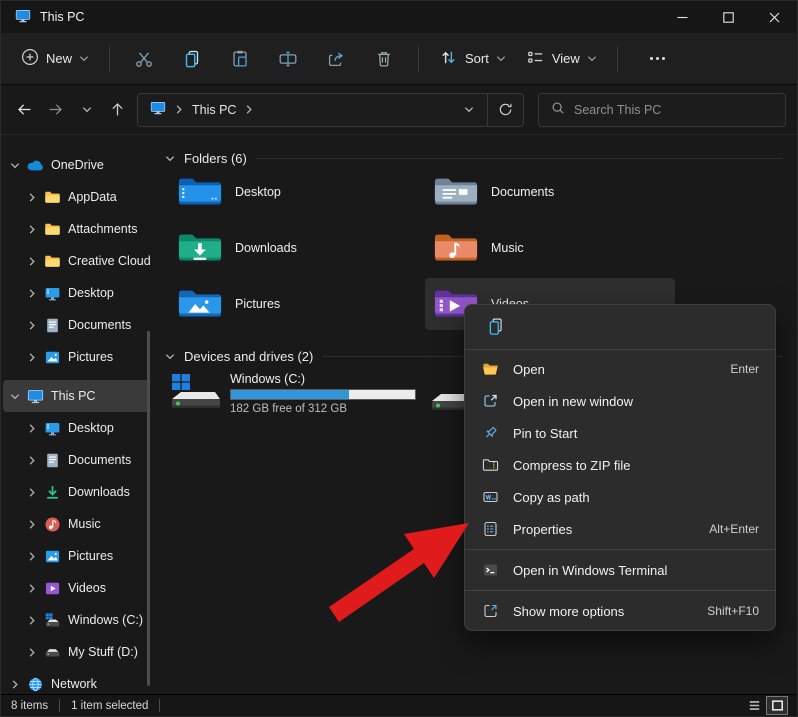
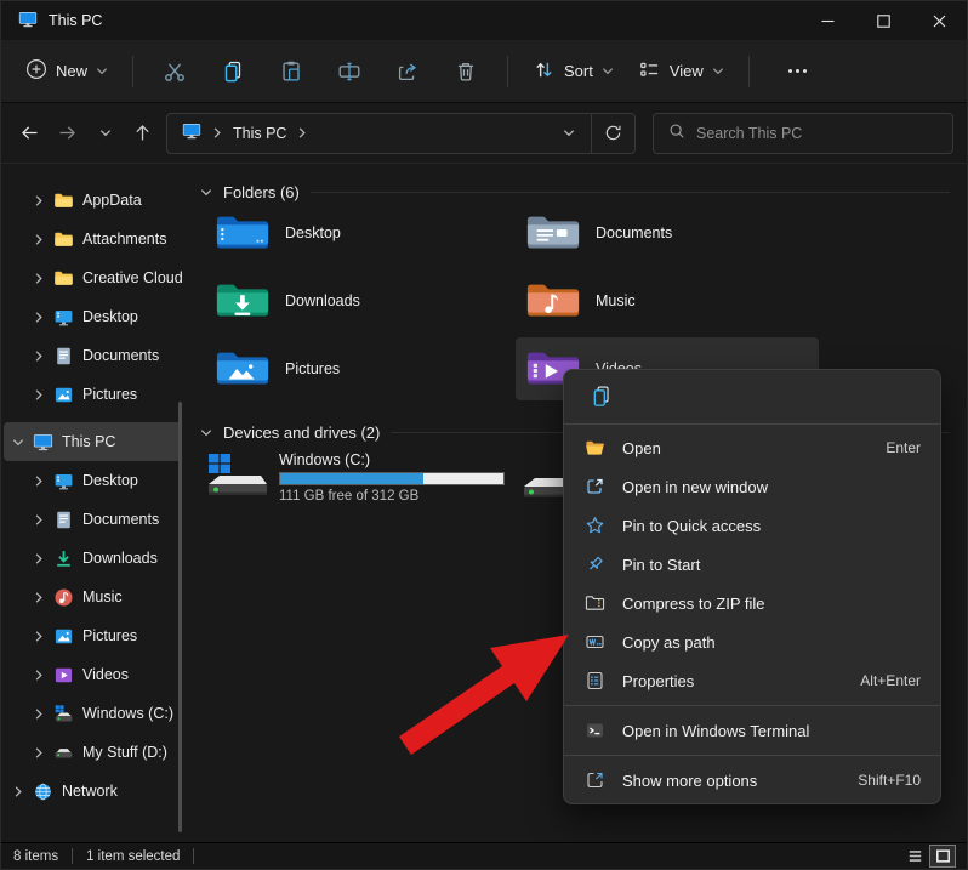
  This PC
  New
  Sort
  View
  This PC
  Search This PC
- OneDrive
  AppData
  Attachments
  Creative Cloud
  Desktop
  Documents
  Pictures
  This PC
  Desktop
  Documents
  Downloads
  Music
  Pictures
  Videos
  Windows (C:)
  My Stuff (D:)
  Network
  Folders (6)
  Desktop
  Documents
  Downloads
  Music
  Pictures
  Devices and drives (2)
  Windows (C:)
- 182 GB free of 312 GB
+ 111 GB free of 312 GB
  Open
  Enter
  Open in new window
+ Pin to Quick access
  Pin to Start
  Compress to ZIP file
  Copy as path
  Properties
  Alt+Enter
  Open in Windows Terminal
  Show more options
  Shift+F10
  8 items
  1 item selected
